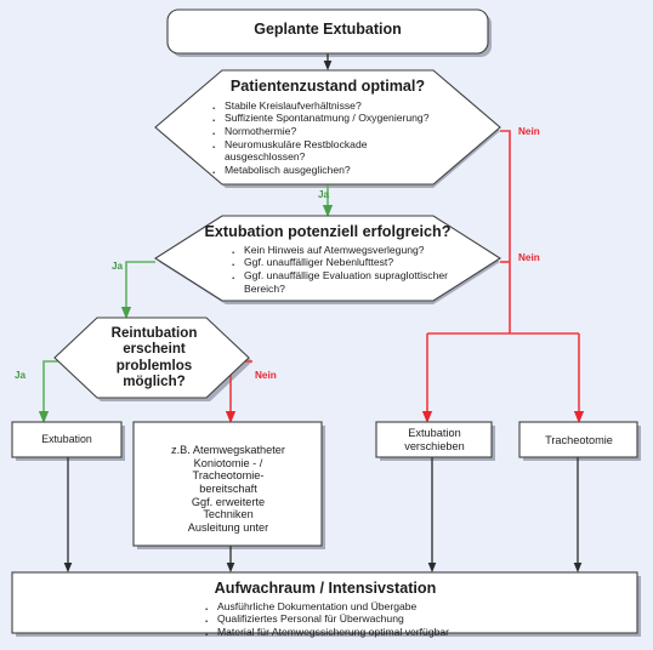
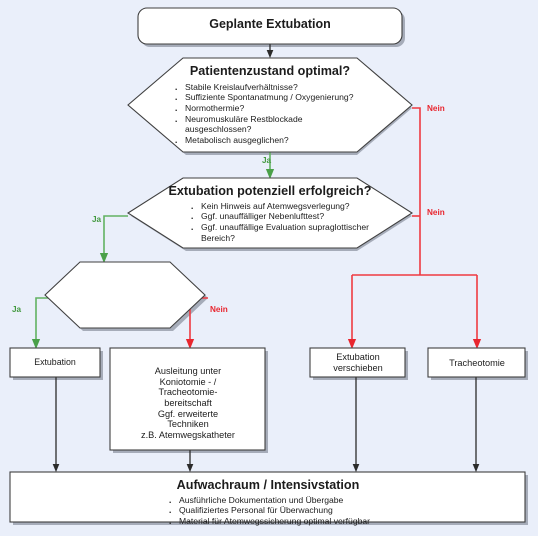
  Geplante Extubation
  Patientenzustand optimal?
  Stabile Kreislaufverhältnisse?
  Suffiziente Spontanatmung / Oxygenierung?
  Normothermie?
  Neuromuskuläre Restblockade
  ausgeschlossen?
  Metabolisch ausgeglichen?
  Extubation potenziell erfolgreich?
  Kein Hinweis auf Atemwegsverlegung?
  Ggf. unauffälliger Nebenlufttest?
  Ggf. unauffällige Evaluation supraglottischer
  Bereich?
- Reintubation
- erscheint
- problemlos
- möglich?
  Extubation
- z.B. Atemwegskatheter
+ Ausleitung unter
  Koniotomie - /
  Tracheotomie-
  bereitschaft
  Ggf. erweiterte
  Techniken
- Ausleitung unter
+ z.B. Atemwegskatheter
  Extubation
  verschieben
  Tracheotomie
  Aufwachraum / Intensivstation
  Ausführliche Dokumentation und Übergabe
  Qualifiziertes Personal für Überwachung
  Material für Atemwegssicherung optimal verfügbar
  Ja
  Ja
  Ja
  Nein
  Nein
  Nein
